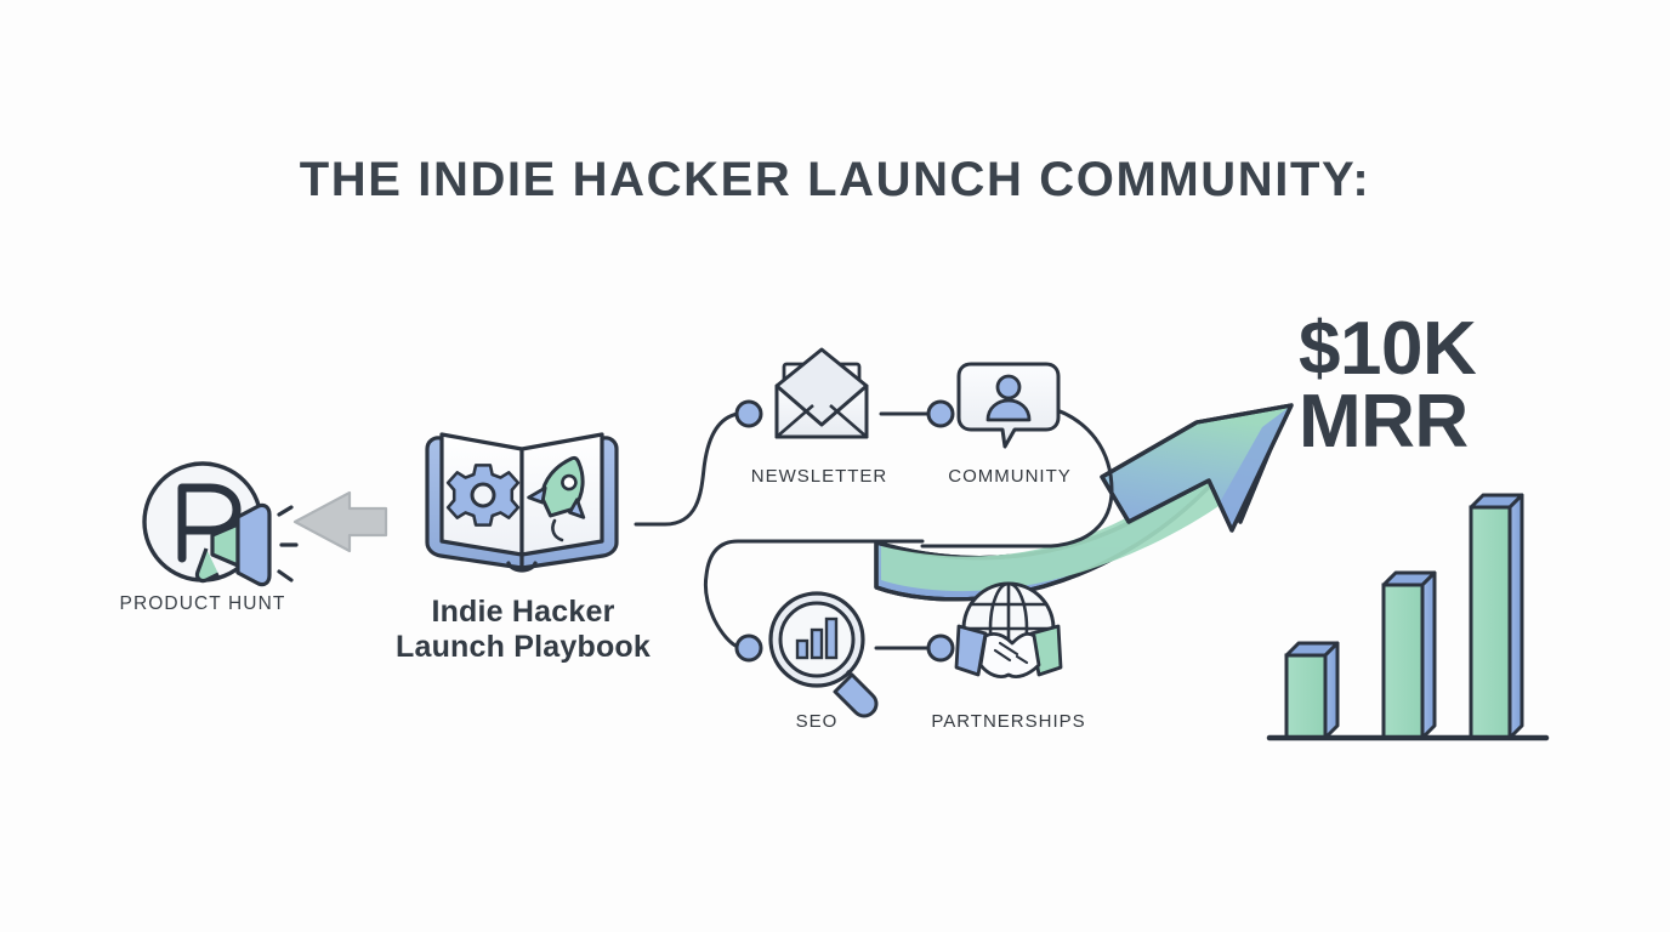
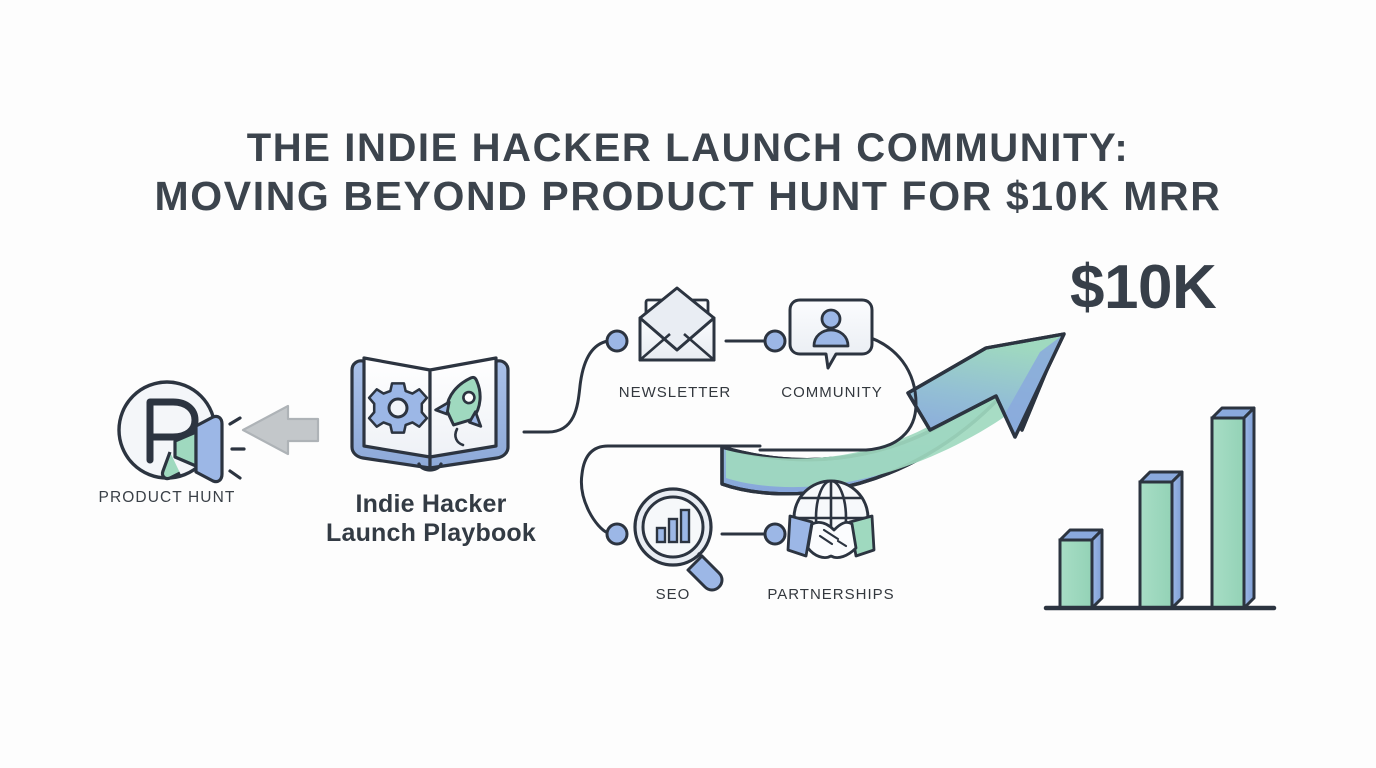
  THE INDIE HACKER LAUNCH COMMUNITY:
+ MOVING BEYOND PRODUCT HUNT FOR $10K MRR
  PRODUCT HUNT
  Indie Hacker
  Launch Playbook
  NEWSLETTER
  COMMUNITY
  SEO
  PARTNERSHIPS
  $10K
- MRR
